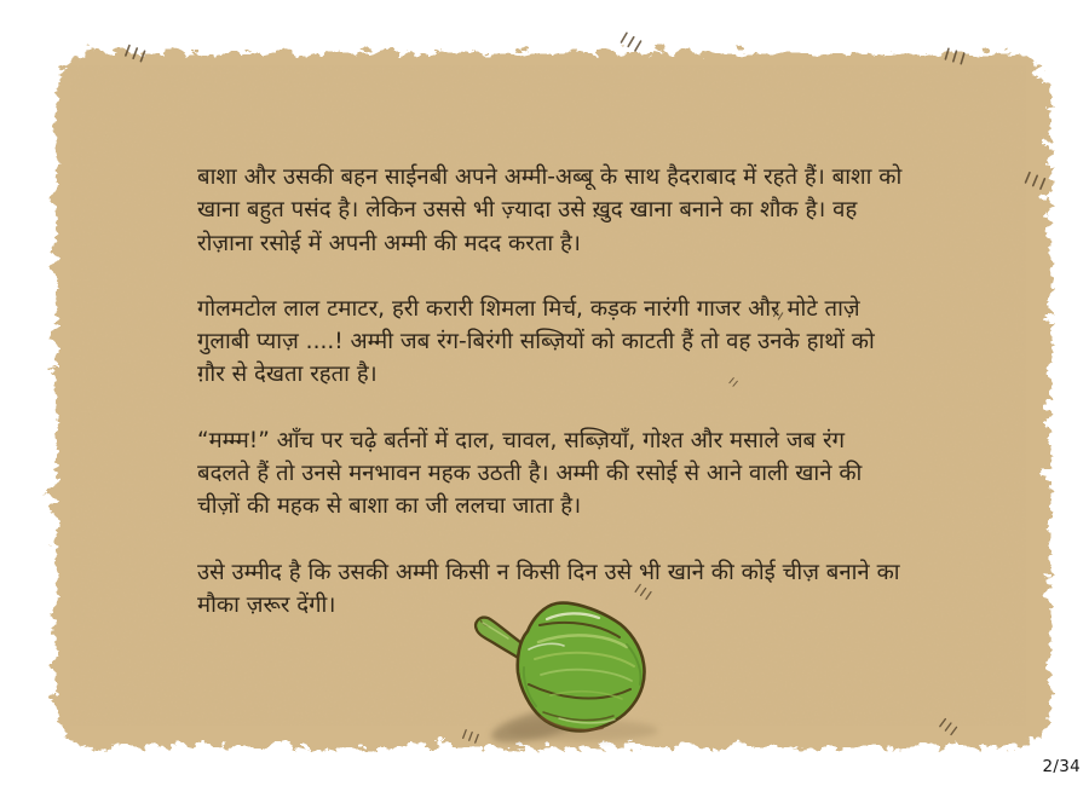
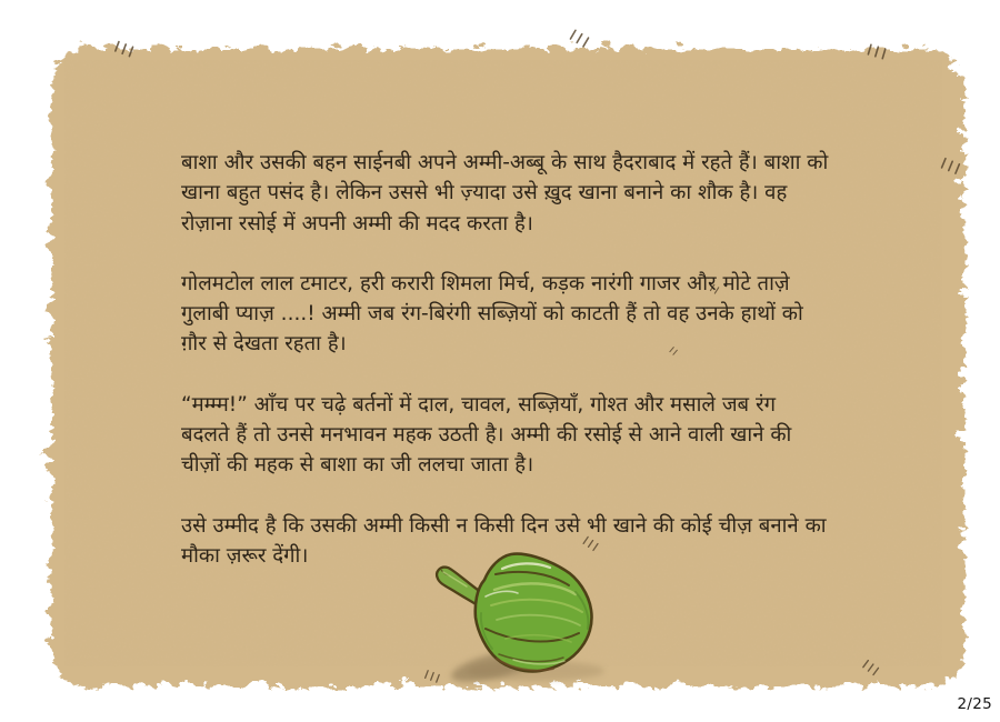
  बाशा और उसकी बहन साईनबी अपने अम्मी-अब्बू के साथ हैदराबाद में रहते हैं। बाशा को
  खाना बहुत पसंद है। लेकिन उससे भी ज़्यादा उसे ख़ुद खाना बनाने का शौक है। वह
  रोज़ाना रसोई में अपनी अम्मी की मदद करता है।
  गोलमटोल लाल टमाटर, हरी करारी शिमला मिर्च, कड़क नारंगी गाजर और मोटे ताज़े
  गुलाबी प्याज़ ....! अम्मी जब रंग-बिरंगी सब्ज़ियों को काटती हैं तो वह उनके हाथों को
  ग़ौर से देखता रहता है।
  “मम्म्म!” आँच पर चढ़े बर्तनों में दाल, चावल, सब्ज़ियाँ, गोश्त और मसाले जब रंग
  बदलते हैं तो उनसे मनभावन महक उठती है। अम्मी की रसोई से आने वाली खाने की
  चीज़ों की महक से बाशा का जी ललचा जाता है।
  उसे उम्मीद है कि उसकी अम्मी किसी न किसी दिन उसे भी खाने की कोई चीज़ बनाने का
  मौका ज़रूर देंगी।
- 2/34
+ 2/25
